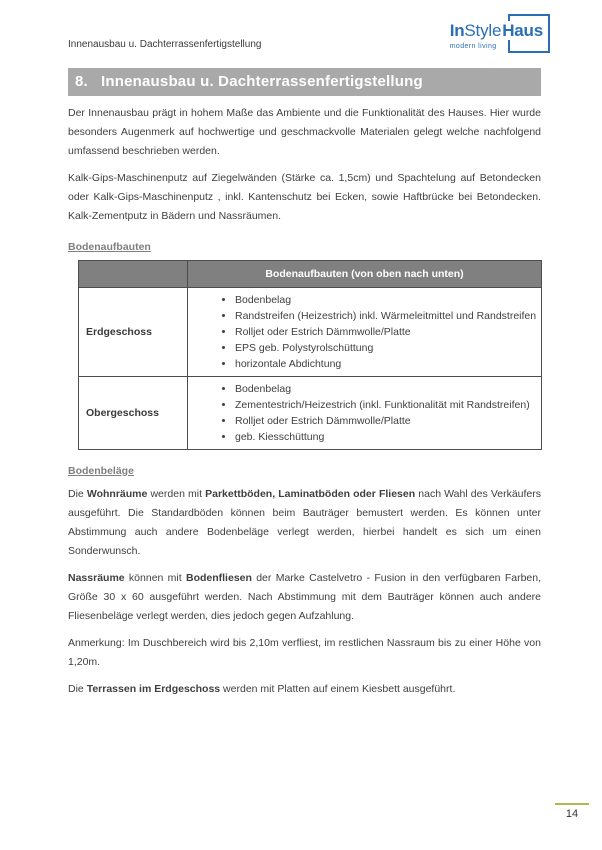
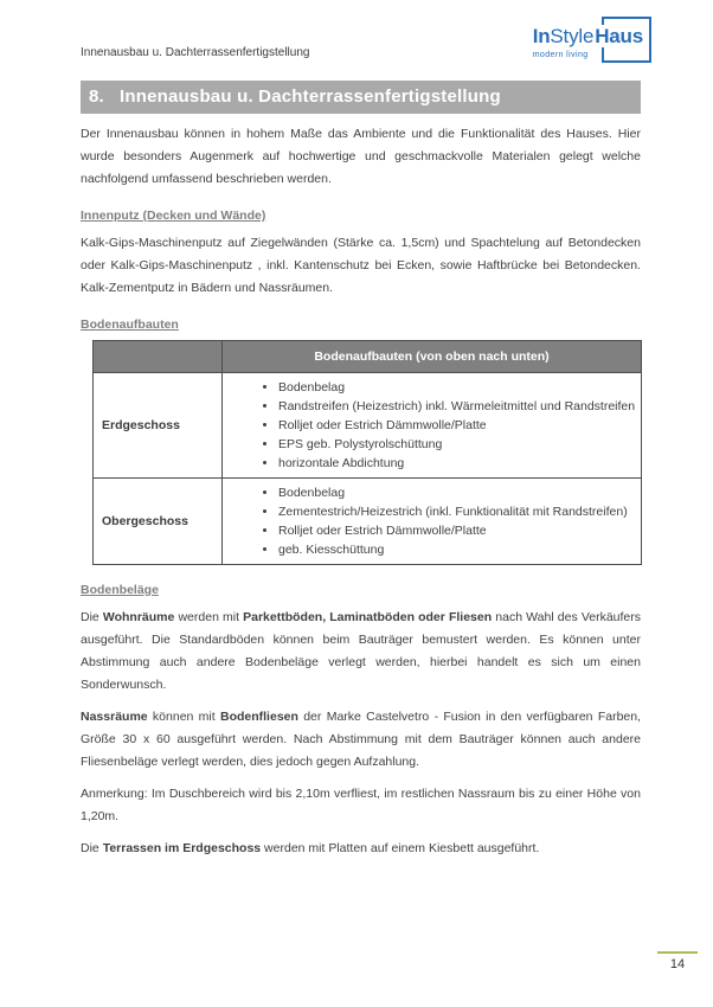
  Innenausbau u. Dachterrassenfertigstellung
  InStyleHaus
  8. Innenausbau u. Dachterrassenfertigstellung
- Der Innenausbau prägt in hohem Maße das Ambiente und die Funktionalität des Hauses. Hier wurde besonders Augenmerk auf hochwertige und geschmackvolle Materialen gelegt welche nachfolgend umfassend beschrieben werden.
+ Der Innenausbau können in hohem Maße das Ambiente und die Funktionalität des Hauses. Hier wurde besonders Augenmerk auf hochwertige und geschmackvolle Materialen gelegt welche nachfolgend umfassend beschrieben werden.
+ Innenputz (Decken und Wände)
  Kalk-Gips-Maschinenputz auf Ziegelwänden (Stärke ca. 1,5cm) und Spachtelung auf Betondecken oder Kalk-Gips-Maschinenputz , inkl. Kantenschutz bei Ecken, sowie Haftbrücke bei Betondecken. Kalk-Zementputz in Bädern und Nassräumen.
  Bodenaufbauten
  	Bodenaufbauten (von oben nach unten)
  Erdgeschoss	Bodenbelag Randstreifen (Heizestrich) inkl. Wärmeleitmittel und Randstreifen Rolljet oder Estrich Dämmwolle/Platte EPS geb. Polystyrolschüttung horizontale Abdichtung
  Obergeschoss	Bodenbelag Zementestrich/Heizestrich (inkl. Funktionalität mit Randstreifen) Rolljet oder Estrich Dämmwolle/Platte geb. Kiesschüttung
  Bodenbeläge
  Die Wohnräume werden mit Parkettböden, Laminatböden oder Fliesen nach Wahl des Verkäufers ausgeführt. Die Standardböden können beim Bauträger bemustert werden. Es können unter Abstimmung auch andere Bodenbeläge verlegt werden, hierbei handelt es sich um einen Sonderwunsch.
  Nassräume können mit Bodenfliesen der Marke Castelvetro - Fusion in den verfügbaren Farben, Größe 30 x 60 ausgeführt werden. Nach Abstimmung mit dem Bauträger können auch andere Fliesenbeläge verlegt werden, dies jedoch gegen Aufzahlung.
  Anmerkung: Im Duschbereich wird bis 2,10m verfliest, im restlichen Nassraum bis zu einer Höhe von 1,20m.
  Die Terrassen im Erdgeschoss werden mit Platten auf einem Kiesbett ausgeführt.
  14
